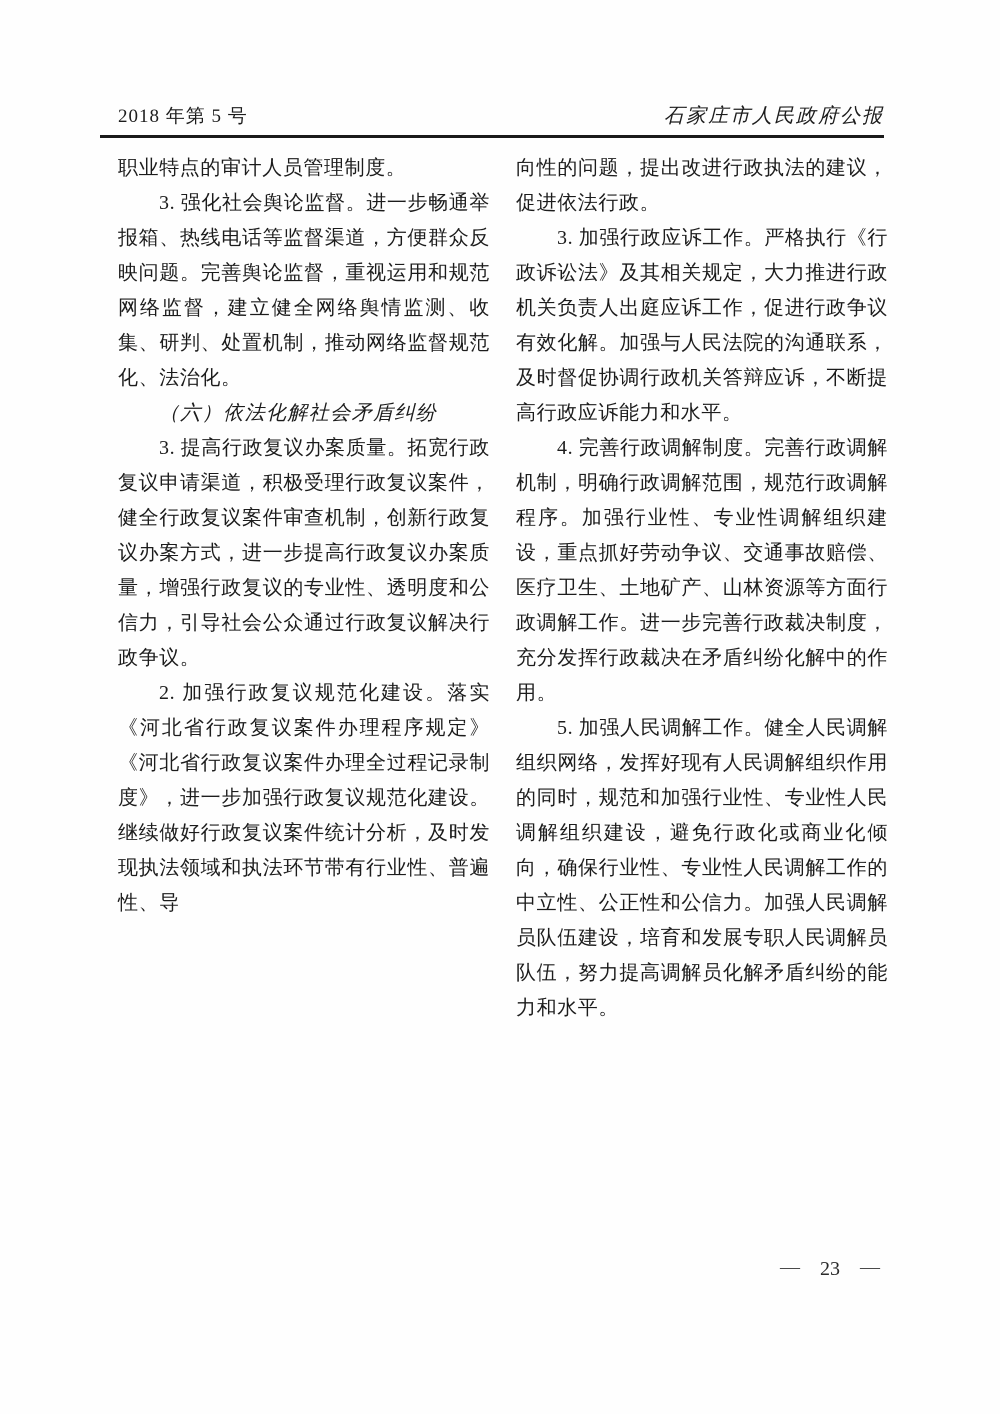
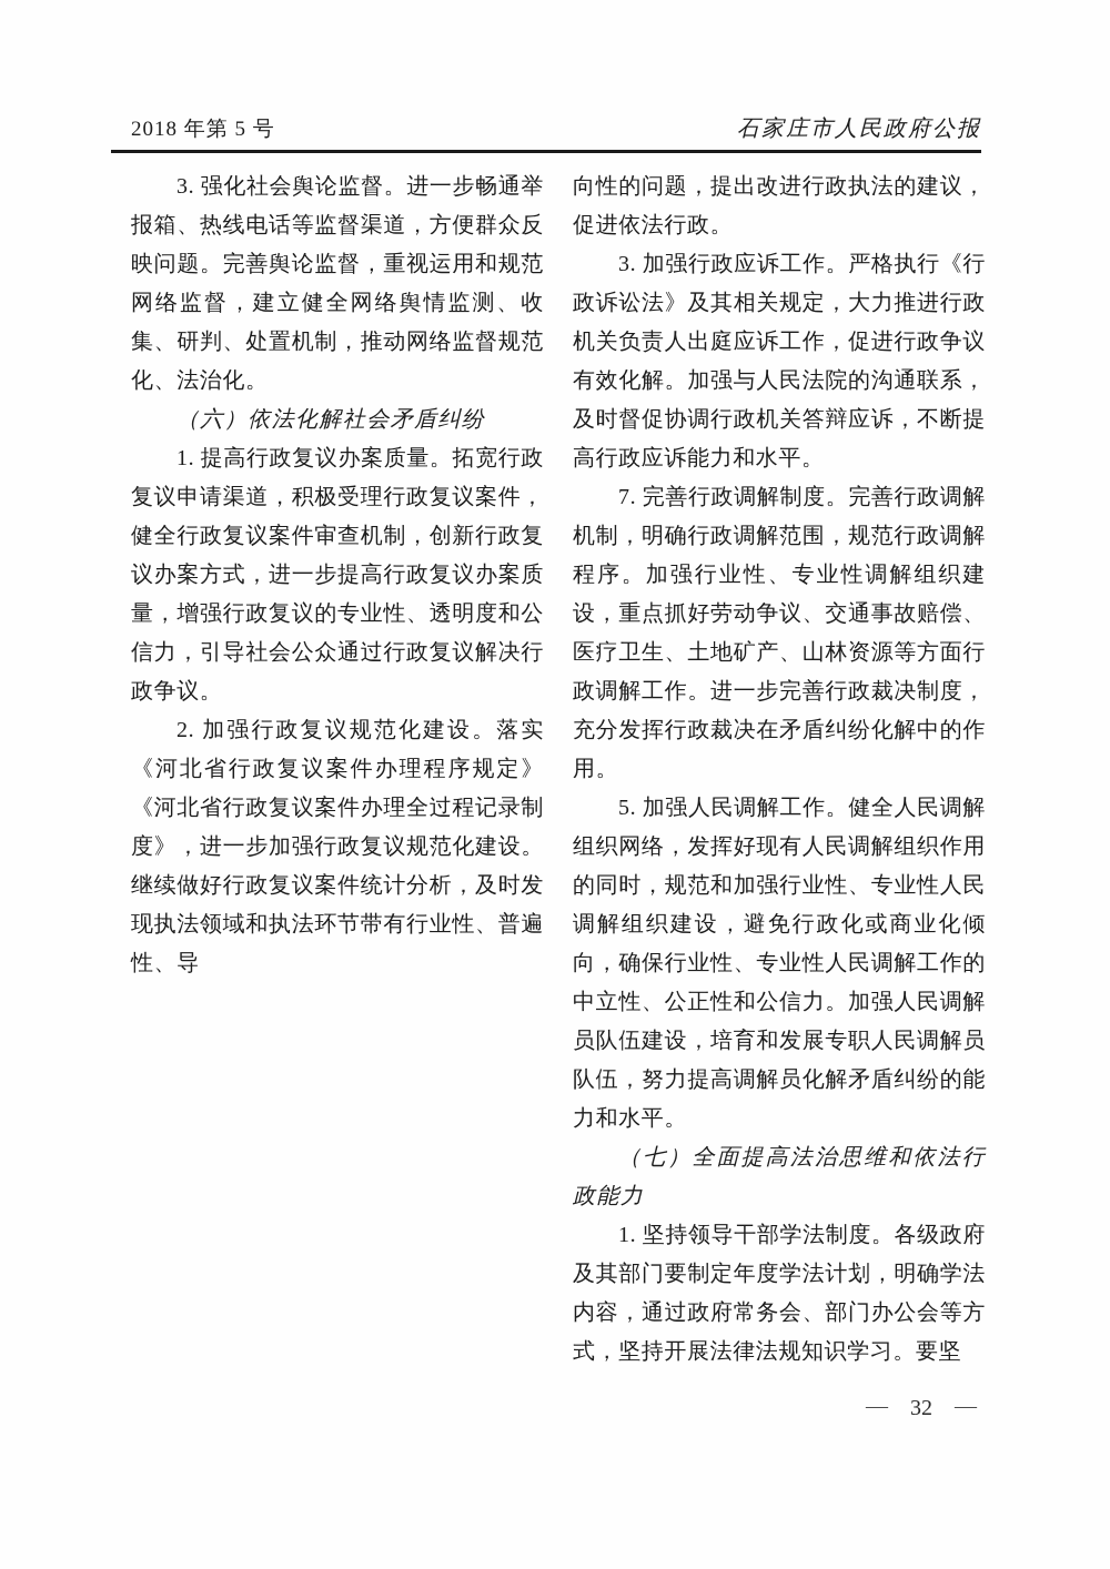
  2018 年第 5 号
  石家庄市人民政府公报
- 职业特点的审计人员管理制度。
  3. 强化社会舆论监督。进一步畅通举报箱、热线电话等监督渠道，方便群众反映问题。完善舆论监督，重视运用和规范网络监督，建立健全网络舆情监测、收集、研判、处置机制，推动网络监督规范化、法治化。
  （六）依法化解社会矛盾纠纷
- 3. 提高行政复议办案质量。拓宽行政复议申请渠道，积极受理行政复议案件，健全行政复议案件审查机制，创新行政复议办案方式，进一步提高行政复议办案质量，增强行政复议的专业性、透明度和公信力，引导社会公众通过行政复议解决行政争议。
+ 1. 提高行政复议办案质量。拓宽行政复议申请渠道，积极受理行政复议案件，健全行政复议案件审查机制，创新行政复议办案方式，进一步提高行政复议办案质量，增强行政复议的专业性、透明度和公信力，引导社会公众通过行政复议解决行政争议。
  2. 加强行政复议规范化建设。落实《河北省行政复议案件办理程序规定》《河北省行政复议案件办理全过程记录制度》，进一步加强行政复议规范化建设。继续做好行政复议案件统计分析，及时发现执法领域和执法环节带有行业性、普遍性、导
  向性的问题，提出改进行政执法的建议，促进依法行政。
  3. 加强行政应诉工作。严格执行《行政诉讼法》及其相关规定，大力推进行政机关负责人出庭应诉工作，促进行政争议有效化解。加强与人民法院的沟通联系，及时督促协调行政机关答辩应诉，不断提高行政应诉能力和水平。
- 4. 完善行政调解制度。完善行政调解机制，明确行政调解范围，规范行政调解程序。加强行业性、专业性调解组织建设，重点抓好劳动争议、交通事故赔偿、医疗卫生、土地矿产、山林资源等方面行政调解工作。进一步完善行政裁决制度，充分发挥行政裁决在矛盾纠纷化解中的作用。
+ 7. 完善行政调解制度。完善行政调解机制，明确行政调解范围，规范行政调解程序。加强行业性、专业性调解组织建设，重点抓好劳动争议、交通事故赔偿、医疗卫生、土地矿产、山林资源等方面行政调解工作。进一步完善行政裁决制度，充分发挥行政裁决在矛盾纠纷化解中的作用。
  5. 加强人民调解工作。健全人民调解组织网络，发挥好现有人民调解组织作用的同时，规范和加强行业性、专业性人民调解组织建设，避免行政化或商业化倾向，确保行业性、专业性人民调解工作的中立性、公正性和公信力。加强人民调解员队伍建设，培育和发展专职人民调解员队伍，努力提高调解员化解矛盾纠纷的能力和水平。
+ （七）全面提高法治思维和依法行政能力
+ 1. 坚持领导干部学法制度。各级政府及其部门要制定年度学法计划，明确学法内容，通过政府常务会、部门办公会等方式，坚持开展法律法规知识学习。要坚
  —
- 23
+ 32
  —
